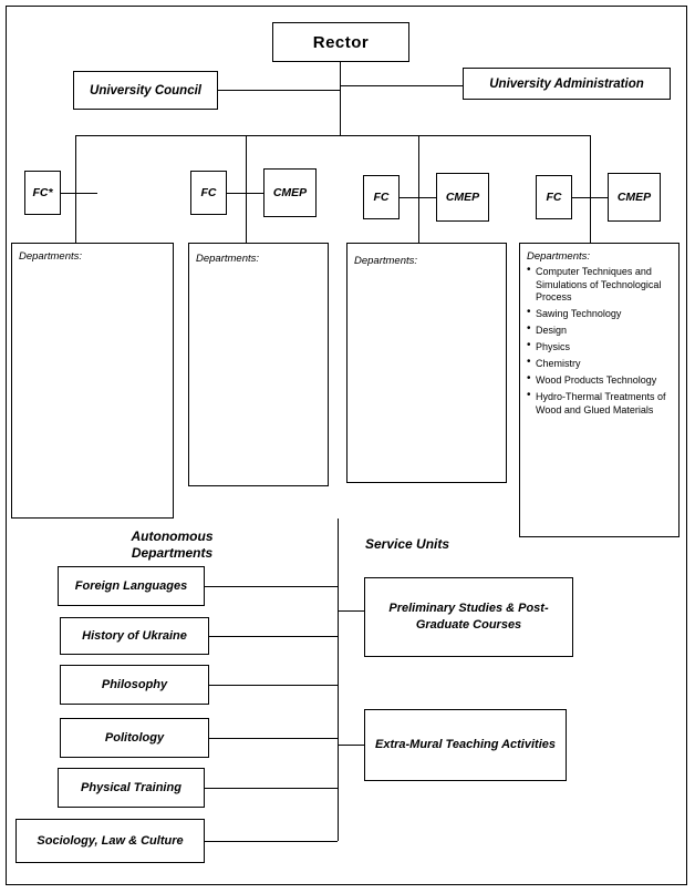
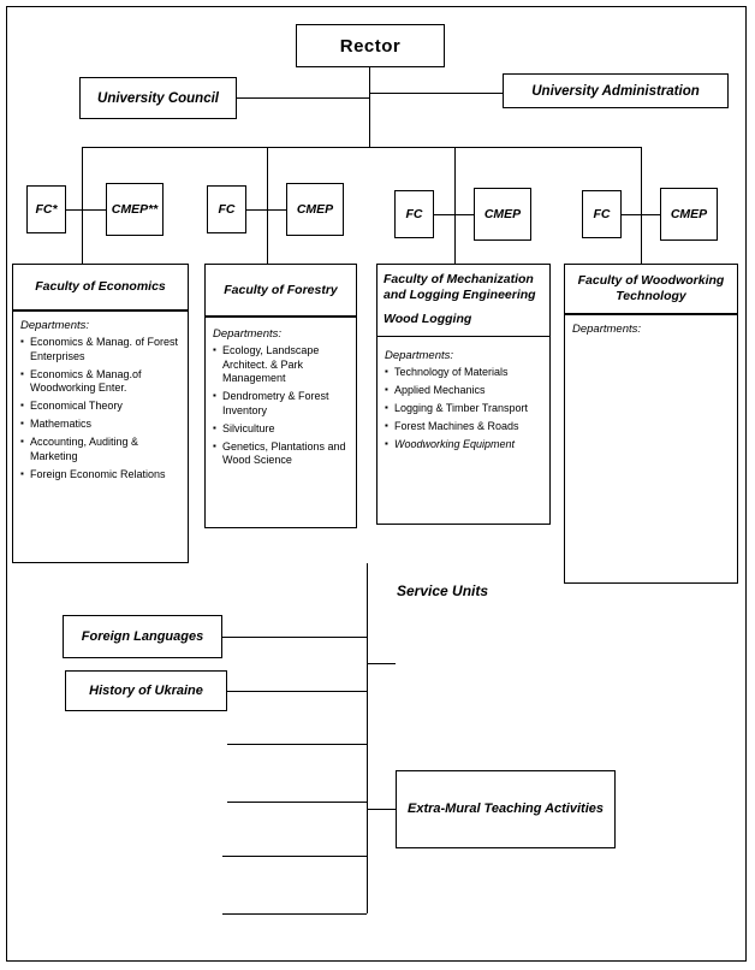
  Rector
  University Council
  University Administration
  FC*
+ CMEP**
  FC
  CMEP
  FC
  CMEP
  FC
  CMEP
+ Faculty of Economics
  Departments:
+ Economics & Manag. of Forest Enterprises
+ Economics & Manag.of Woodworking Enter.
+ Economical Theory
+ Mathematics
+ Accounting, Auditing & Marketing
+ Foreign Economic Relations
+ Faculty of Forestry
  Departments:
+ Ecology, Landscape Architect. & Park Management
+ Dendrometry & Forest Inventory
+ Silviculture
+ Genetics, Plantations and Wood Science
+ Faculty of Mechanization
+ and Logging Engineering
+ Wood Logging
  Departments:
+ Technology of Materials
+ Applied Mechanics
+ Logging & Timber Transport
+ Forest Machines & Roads
+ Woodworking Equipment
+ Faculty of Woodworking Technology
  Departments:
- Computer Techniques and Simulations of Technological Process
- Sawing Technology
- Design
- Physics
- Chemistry
- Wood Products Technology
- Hydro-Thermal Treatments of Wood and Glued Materials
- Autonomous
- Departments
  Service Units
  Foreign Languages
  History of Ukraine
- Philosophy
- Politology
- Physical Training
- Sociology, Law & Culture
- Preliminary Studies & Post-Graduate Courses
  Extra-Mural Teaching Activities
